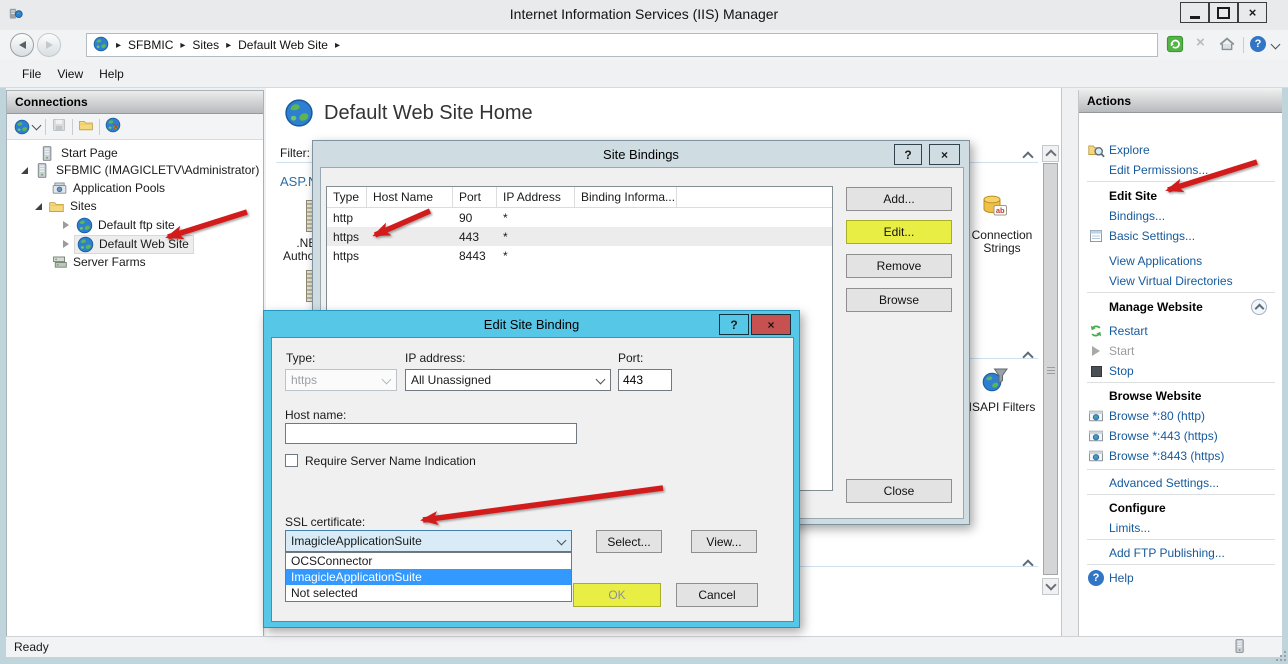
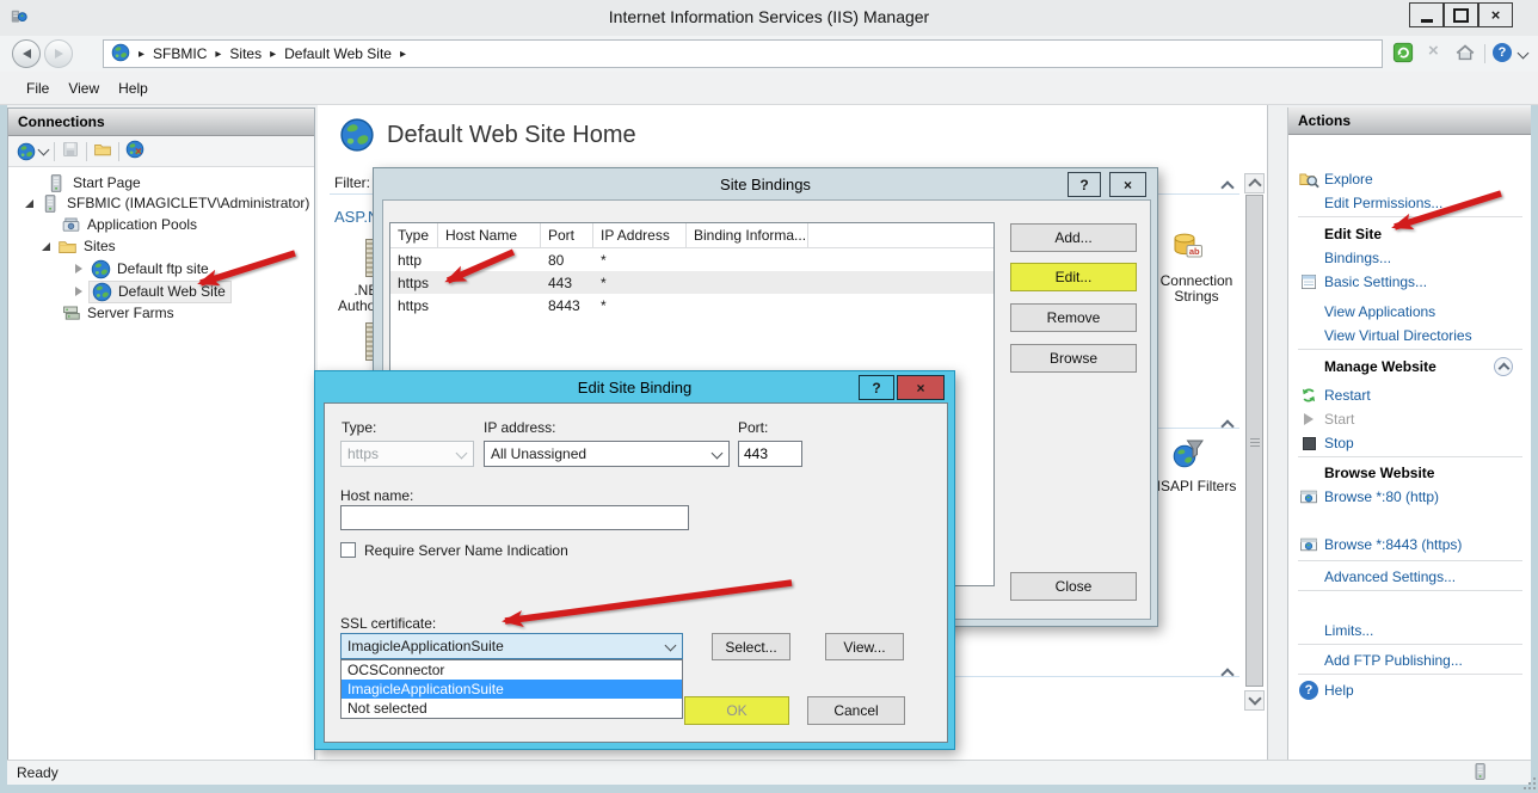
  Internet Information Services (IIS) Manager
  ×
  ▸
  SFBMIC
  ▸
  Sites
  ▸
  Default Web Site
  ▸
  ×
  ?
  File
  View
  Help
  Connections
  ×
  Start Page
  SFBMIC (IMAGICLETV\Administrator)
  Application Pools
  Sites
  Default ftp site
  Default Web Site
  Server Farms
  Default Web Site Home
  Filter:
  Connection
  Strings
  ISAPI Filters
  Actions
  Explore
  Edit Permissions...
  Edit Site
  Bindings...
  Basic Settings...
  View Applications
  View Virtual Directories
  Manage Website
  Restart
  Start
  Stop
  Browse Website
  Browse *:80 (http)
- Browse *:443 (https)
  Browse *:8443 (https)
  Advanced Settings...
- Configure
  Limits...
  Add FTP Publishing...
  ?
  Help
  Ready
  Site Bindings
  ?
  ×
  Type
  Host Name
  Port
  IP Address
  Binding Informa...
  http
- 90
+ 80
  *
  https
  443
  *
  https
  8443
  *
  Add...
  Edit...
  Remove
  Browse
  Close
  Edit Site Binding
  ?
  ×
  Type:
  IP address:
  Port:
  https
  All Unassigned
  443
  Host name:
  Require Server Name Indication
  SSL certificate:
  ImagicleApplicationSuite
  Select...
  View...
  OCSConnector
  ImagicleApplicationSuite
  Not selected
  OK
  Cancel
